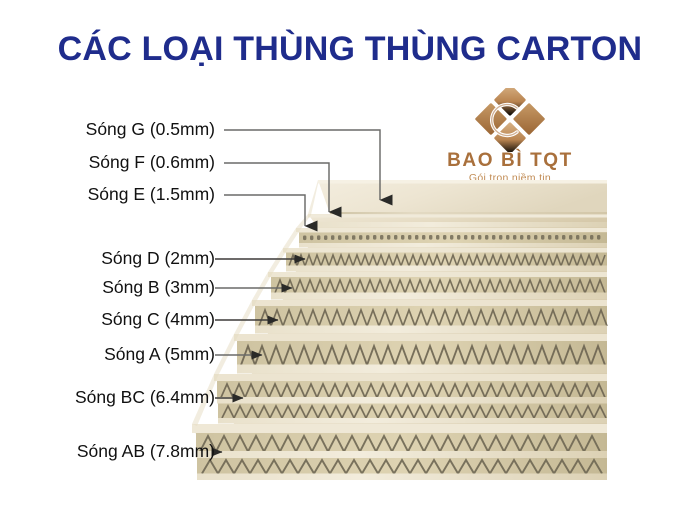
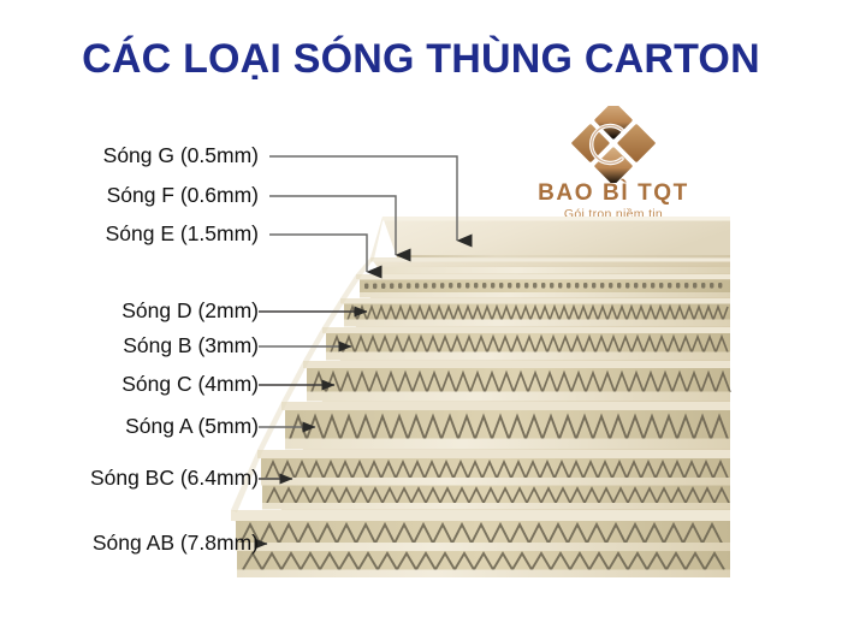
- CÁC LOẠI THÙNG THÙNG CARTON
+ CÁC LOẠI SÓNG THÙNG CARTON
  BAO BÌ TQT
  Gói trọn niềm tin
  Sóng G (0.5mm)
  Sóng F (0.6mm)
  Sóng E (1.5mm)
  Sóng D (2mm)
  Sóng B (3mm)
  Sóng C (4mm)
  Sóng A (5mm)
  Sóng BC (6.4mm)
  Sóng AB (7.8mm)
